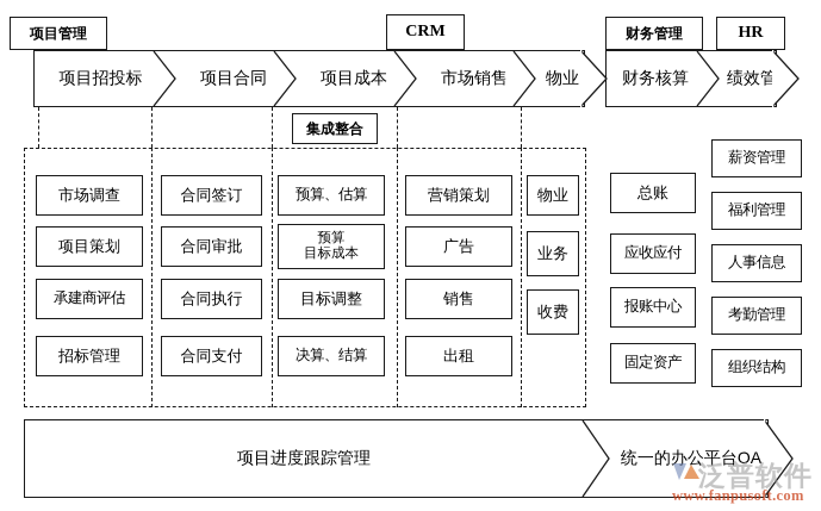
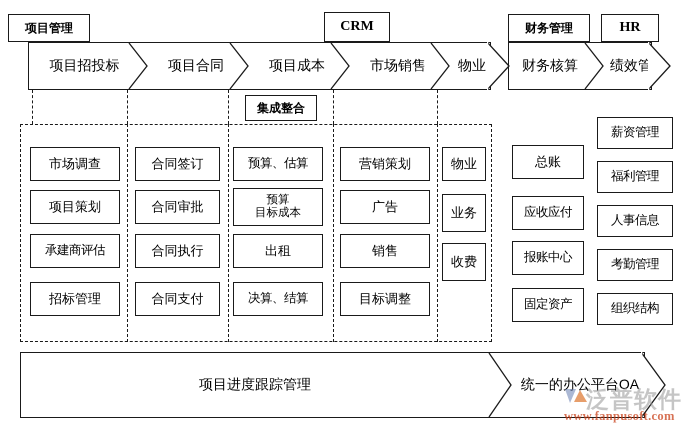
  项目管理
  CRM
  财务管理
  HR
  项目招投标
  项目合同
  项目成本
  市场销售
  物业
  财务核算
  绩效管
  集成整合
  市场调查
  项目策划
  承建商评估
  招标管理
  合同签订
  合同审批
  合同执行
  合同支付
  预算、估算
  预算
  目标成本
- 目标调整
+ 出租
  决算、结算
  营销策划
  广告
  销售
- 出租
+ 目标调整
  物业
  业务
  收费
  总账
  应收应付
  报账中心
  固定资产
  薪资管理
  福利管理
  人事信息
  考勤管理
  组织结构
  项目进度跟踪管理
  统一的办公平台OA
  泛普软件
  www.fanpusoft.com
